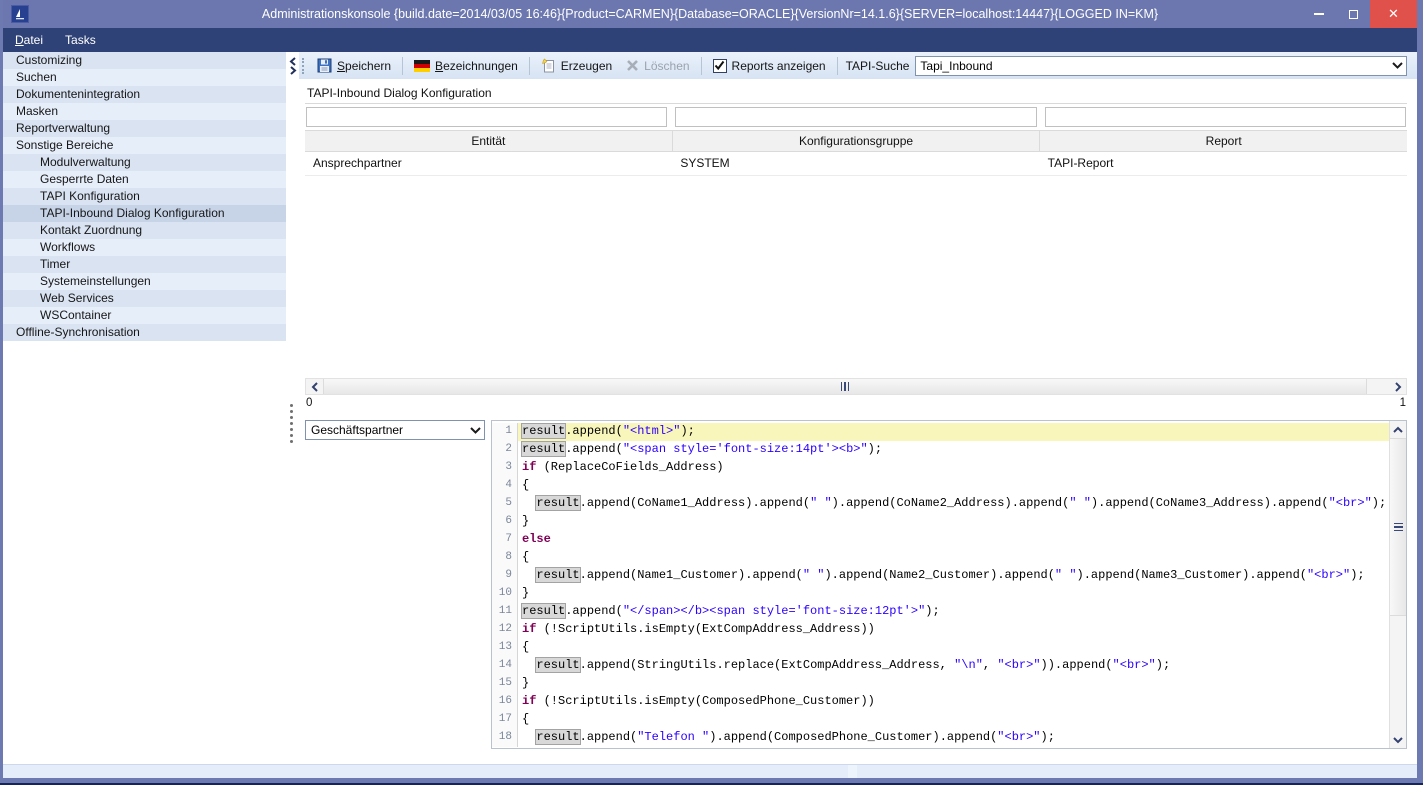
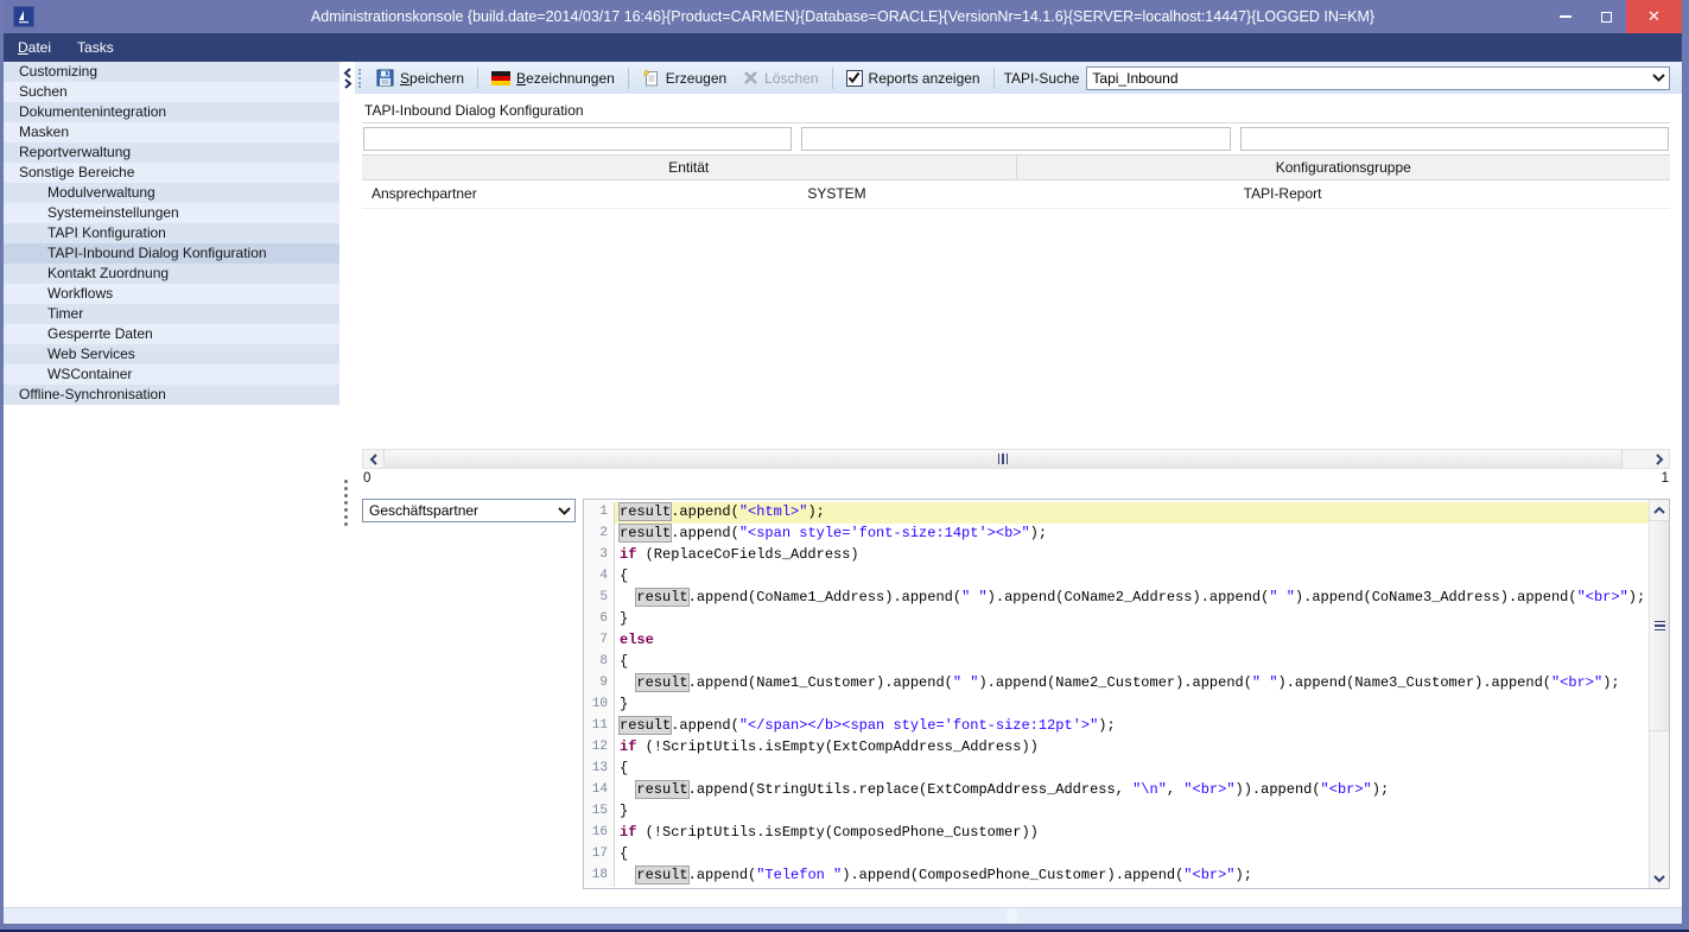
- Administrationskonsole {build.date=2014/03/05 16:46}{Product=CARMEN}{Database=ORACLE}{VersionNr=14.1.6}{SERVER=localhost:14447}{LOGGED IN=KM}
+ Administrationskonsole {build.date=2014/03/17 16:46}{Product=CARMEN}{Database=ORACLE}{VersionNr=14.1.6}{SERVER=localhost:14447}{LOGGED IN=KM}
  ✕
  Datei
  Tasks
  Customizing
  Suchen
  Dokumentenintegration
  Masken
  Reportverwaltung
  Sonstige Bereiche
  Modulverwaltung
- Gesperrte Daten
+ Systemeinstellungen
  TAPI Konfiguration
  TAPI-Inbound Dialog Konfiguration
  Kontakt Zuordnung
  Workflows
  Timer
- Systemeinstellungen
+ Gesperrte Daten
  Web Services
  WSContainer
  Offline-Synchronisation
  Speichern
  Bezeichnungen
  Erzeugen
  Löschen
  Reports anzeigen
  TAPI-Suche
  Tapi_Inbound
  TAPI-Inbound Dialog Konfiguration
  Entität
  Konfigurationsgruppe
- Report
  Ansprechpartner
  SYSTEM
  TAPI-Report
  0
  1
  Geschäftspartner
  1
  result.append("<html>");
  2
  result.append("<span style='font-size:14pt'><b>");
  3
  if (ReplaceCoFields_Address)
  4
  {
  5
  result.append(CoName1_Address).append(" ").append(CoName2_Address).append(" ").append(CoName3_Address).append("<br>");
  6
  }
  7
  else
  8
  {
  9
  result.append(Name1_Customer).append(" ").append(Name2_Customer).append(" ").append(Name3_Customer).append("<br>");
  10
  }
  11
  result.append("</span></b><span style='font-size:12pt'>");
  12
  if (!ScriptUtils.isEmpty(ExtCompAddress_Address))
  13
  {
  14
  result.append(StringUtils.replace(ExtCompAddress_Address, "\n", "<br>")).append("<br>");
  15
  }
  16
  if (!ScriptUtils.isEmpty(ComposedPhone_Customer))
  17
  {
  18
  result.append("Telefon ").append(ComposedPhone_Customer).append("<br>");
